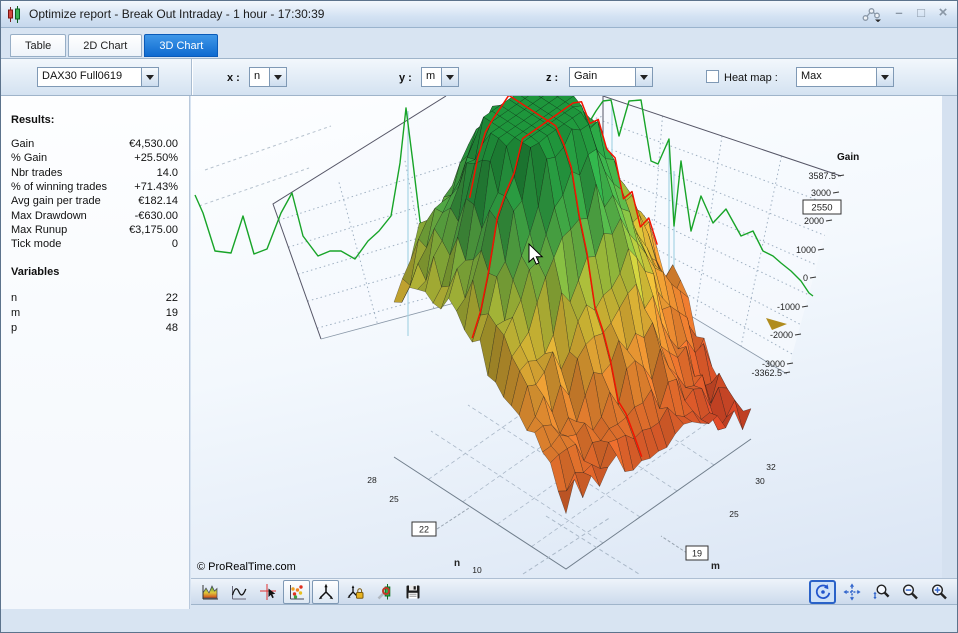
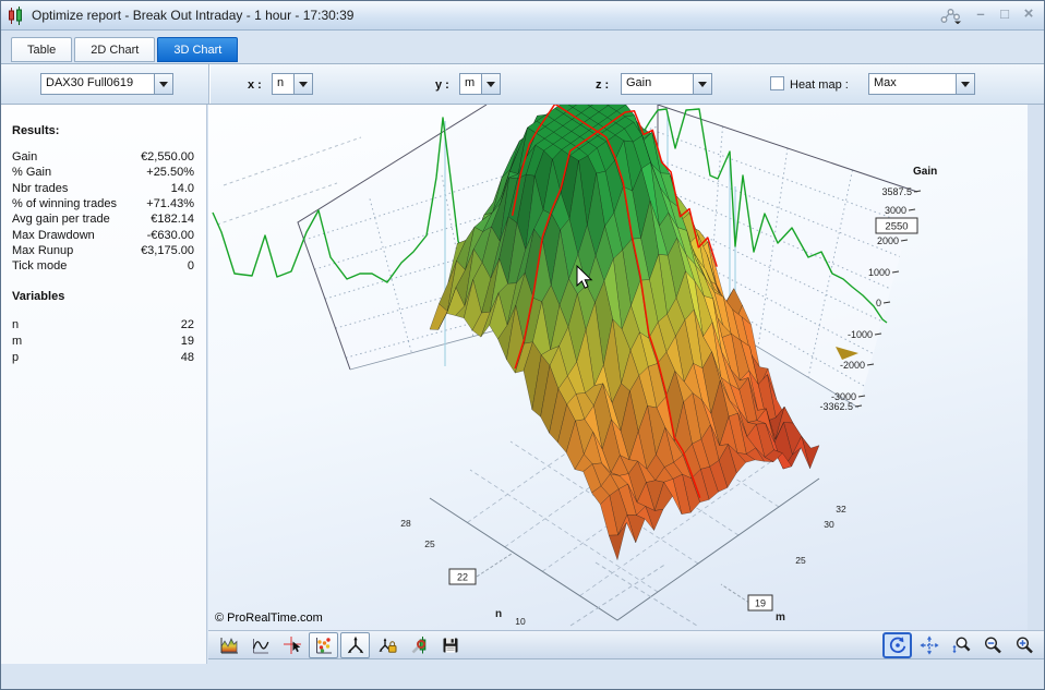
  Optimize report - Break Out Intraday - 1 hour - 17:30:39
  –
  □
  ×
  Table
  2D Chart
  3D Chart
  DAX30 Full0619
  x :
  n
  y :
  m
  z :
  Gain
  Heat map :
  Max
  Results:
  Gain
- €4,530.00
+ €2,550.00
  % Gain
  +25.50%
  Nbr trades
  14.0
  % of winning trades
  +71.43%
  Avg gain per trade
  €182.14
  Max Drawdown
  -€630.00
  Max Runup
  €3,175.00
  Tick mode
  0
  Variables
  n
  22
  m
  19
  p
  48
  Gain
  3587.5
  3000
  2000
  1000
  0
  -1000
  -2000
  -3000
  -3362.5
  2550
  28
  25
  10
  22
  n
  32
  30
  25
  19
  m
  © ProRealTime.com
